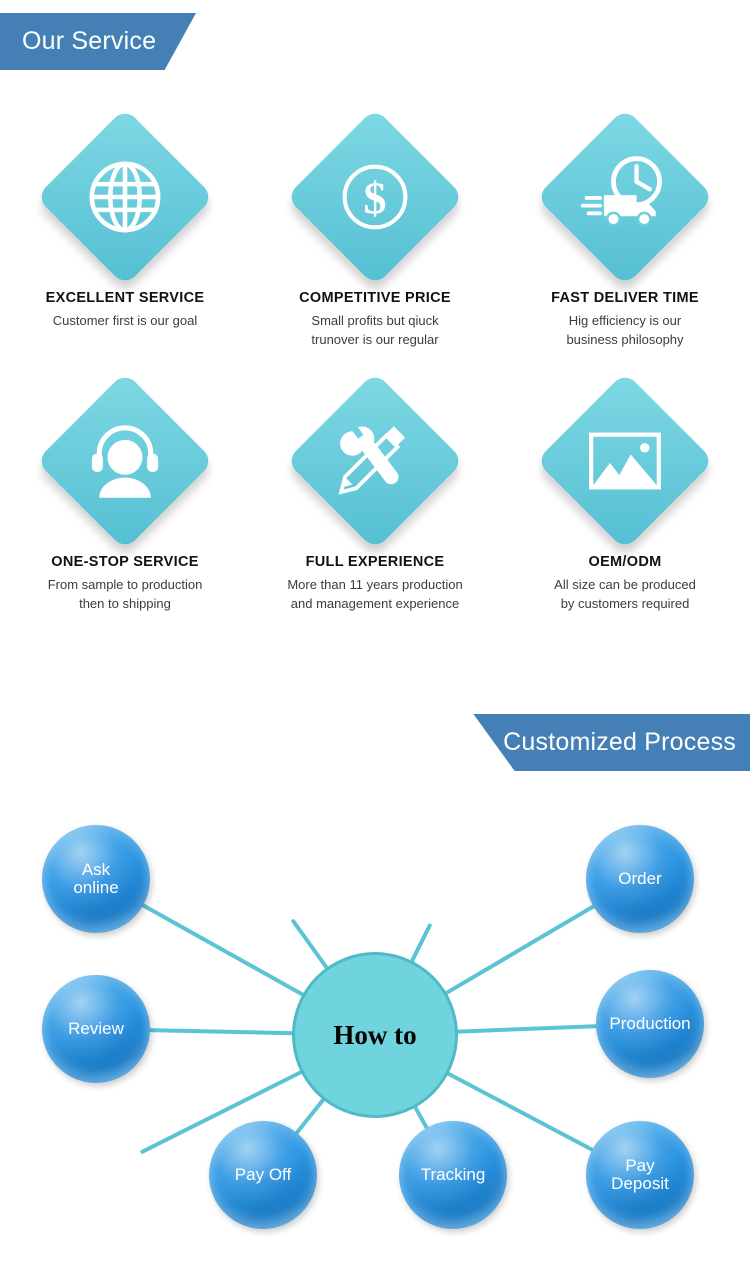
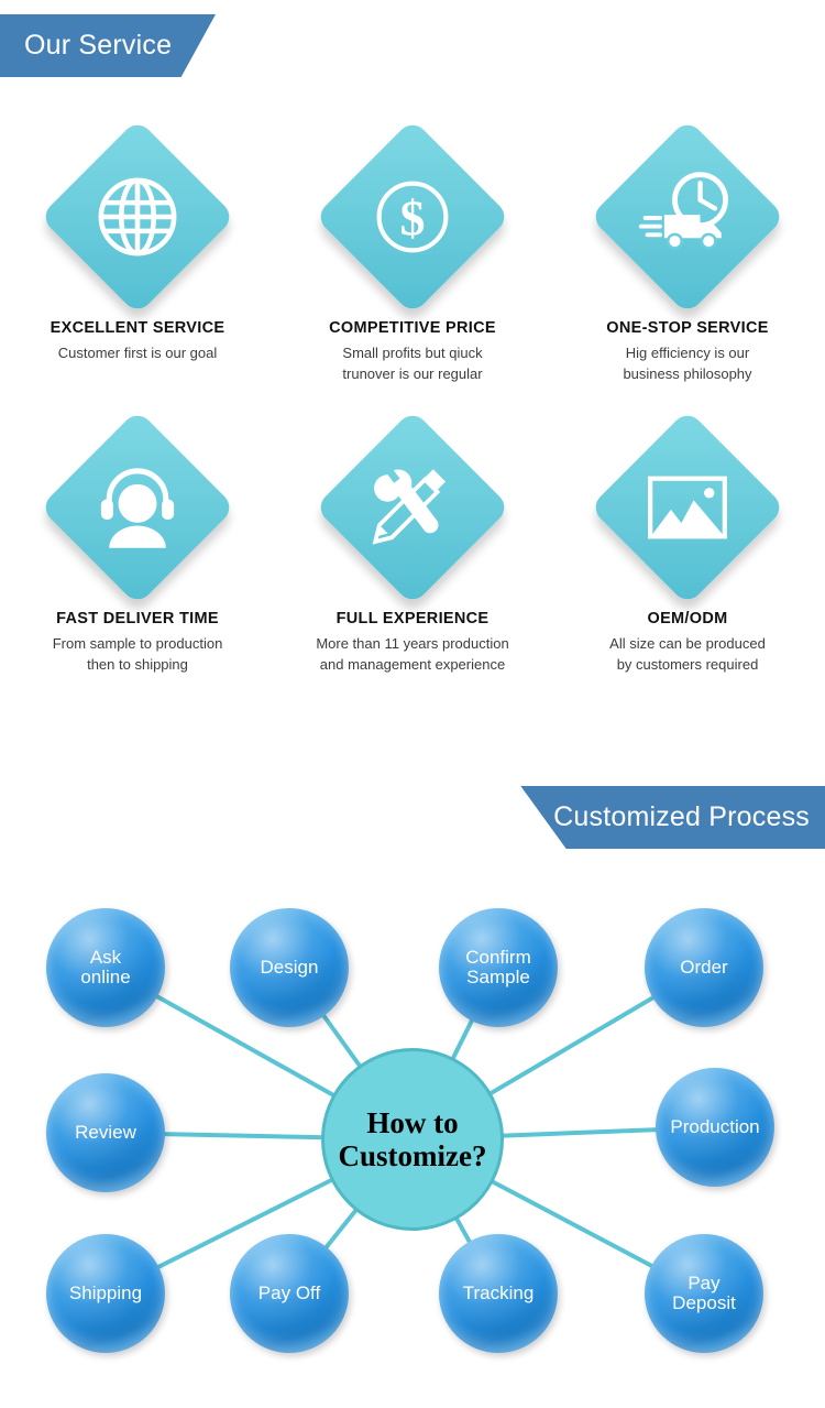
  Our Service
  EXCELLENT SERVICE
  Customer first is our goal
  $
  COMPETITIVE PRICE
  Small profits but qiuck
  trunover is our regular
- FAST DELIVER TIME
+ ONE-STOP SERVICE
  Hig efficiency is our
  business philosophy
- ONE-STOP SERVICE
+ FAST DELIVER TIME
  From sample to production
  then to shipping
  FULL EXPERIENCE
  More than 11 years production
  and management experience
  OEM/ODM
  All size can be produced
  by customers required
  Customized Process
  How to
+ Customize?
  Ask
  online
+ Design
+ Confirm
+ Sample
  Order
  Review
  Production
+ Shipping
  Pay Off
  Tracking
  Pay
  Deposit
